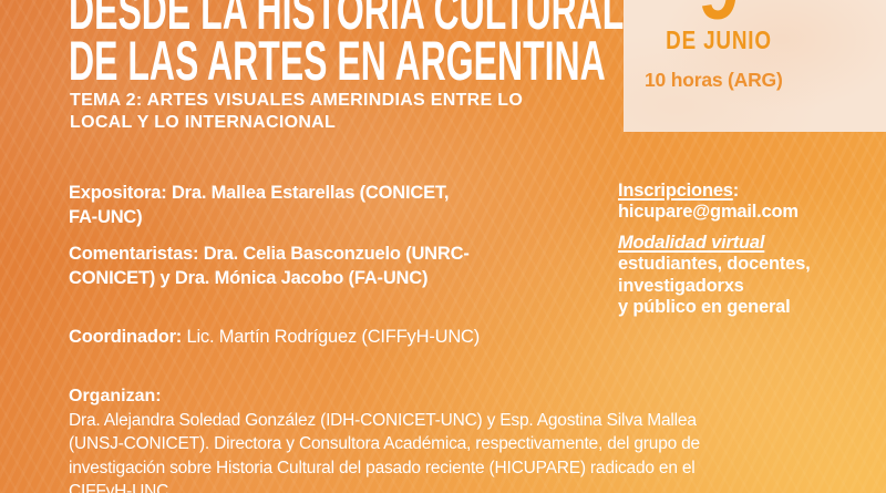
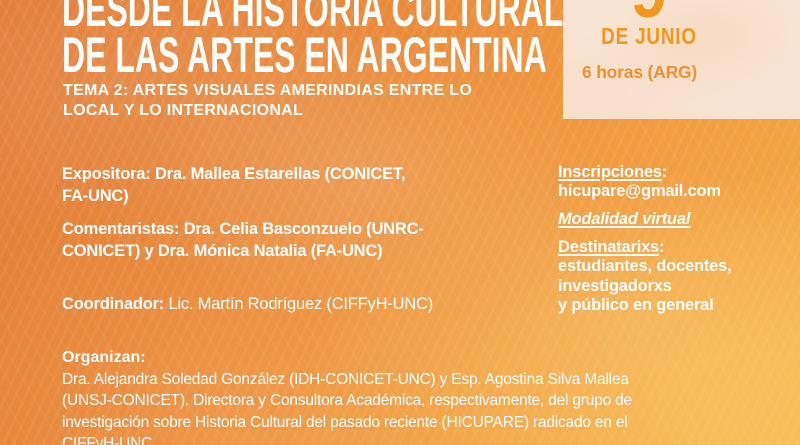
  DESDE LA HISTORIA CULTURAL
  DE LAS ARTES EN ARGENTINA
  TEMA 2: ARTES VISUALES AMERINDIAS ENTRE LO
  LOCAL Y LO INTERNACIONAL
  DE JUNIO
- 10 horas (ARG)
+ 6 horas (ARG)
  Expositora: Dra. Mallea Estarellas (CONICET,
  FA-UNC)
  Comentaristas: Dra. Celia Basconzuelo (UNRC-
- CONICET) y Dra. Mónica Jacobo (FA-UNC)
+ CONICET) y Dra. Mónica Natalia (FA-UNC)
  Coordinador: Lic. Martín Rodríguez (CIFFyH-UNC)
  Inscripciones:
  hicupare@gmail.com
  Modalidad virtual
+ Destinatarixs:
  estudiantes, docentes,
  investigadorxs
  y público en general
  Organizan:
  Dra. Alejandra Soledad González (IDH-CONICET-UNC) y Esp. Agostina Silva Mallea
  (UNSJ-CONICET). Directora y Consultora Académica, respectivamente, del grupo de
  investigación sobre Historia Cultural del pasado reciente (HICUPARE) radicado en el
  CIFFyH-UNC.
